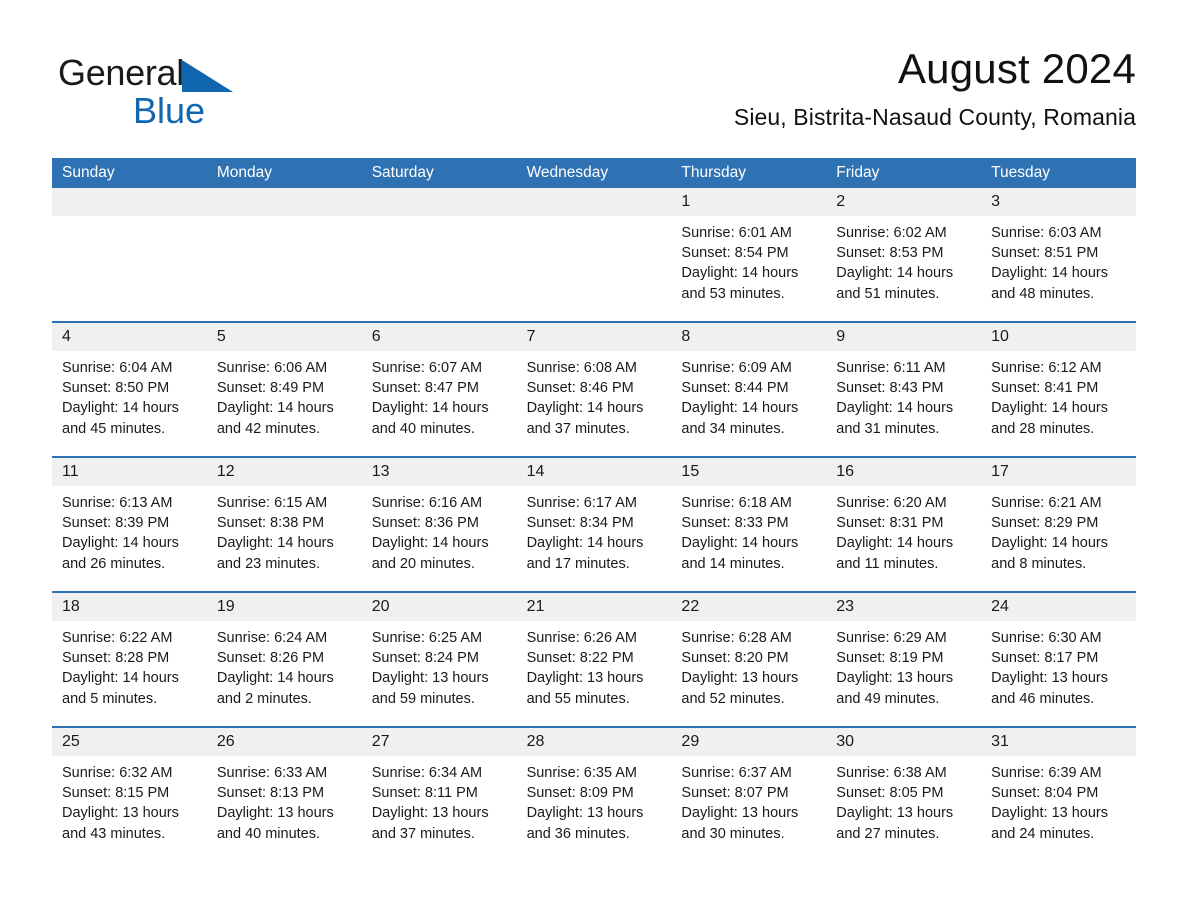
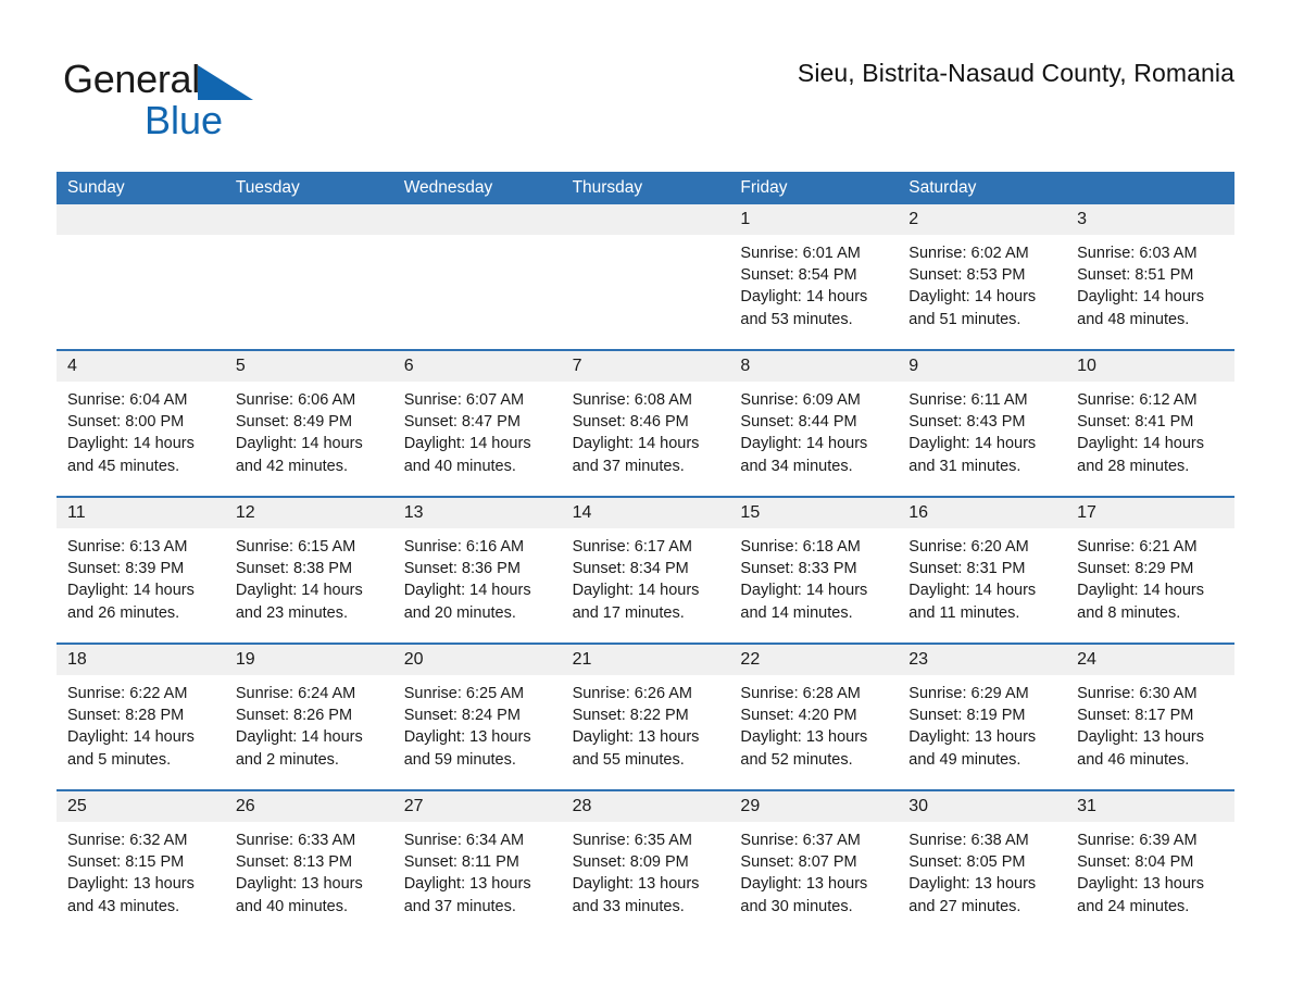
  General
  Blue
- August 2024
  Sieu, Bistrita-Nasaud County, Romania
  Sunday
- Monday
- Saturday
+ Tuesday
  Wednesday
  Thursday
  Friday
- Tuesday
+ Saturday
  1
  Sunrise: 6:01 AM
  Sunset: 8:54 PM
  Daylight: 14 hours
  and 53 minutes.
  2
  Sunrise: 6:02 AM
  Sunset: 8:53 PM
  Daylight: 14 hours
  and 51 minutes.
  3
  Sunrise: 6:03 AM
  Sunset: 8:51 PM
  Daylight: 14 hours
  and 48 minutes.
  4
  Sunrise: 6:04 AM
- Sunset: 8:50 PM
+ Sunset: 8:00 PM
  Daylight: 14 hours
  and 45 minutes.
  5
  Sunrise: 6:06 AM
  Sunset: 8:49 PM
  Daylight: 14 hours
  and 42 minutes.
  6
  Sunrise: 6:07 AM
  Sunset: 8:47 PM
  Daylight: 14 hours
  and 40 minutes.
  7
  Sunrise: 6:08 AM
  Sunset: 8:46 PM
  Daylight: 14 hours
  and 37 minutes.
  8
  Sunrise: 6:09 AM
  Sunset: 8:44 PM
  Daylight: 14 hours
  and 34 minutes.
  9
  Sunrise: 6:11 AM
  Sunset: 8:43 PM
  Daylight: 14 hours
  and 31 minutes.
  10
  Sunrise: 6:12 AM
  Sunset: 8:41 PM
  Daylight: 14 hours
  and 28 minutes.
  11
  Sunrise: 6:13 AM
  Sunset: 8:39 PM
  Daylight: 14 hours
  and 26 minutes.
  12
  Sunrise: 6:15 AM
  Sunset: 8:38 PM
  Daylight: 14 hours
  and 23 minutes.
  13
  Sunrise: 6:16 AM
  Sunset: 8:36 PM
  Daylight: 14 hours
  and 20 minutes.
  14
  Sunrise: 6:17 AM
  Sunset: 8:34 PM
  Daylight: 14 hours
  and 17 minutes.
  15
  Sunrise: 6:18 AM
  Sunset: 8:33 PM
  Daylight: 14 hours
  and 14 minutes.
  16
  Sunrise: 6:20 AM
  Sunset: 8:31 PM
  Daylight: 14 hours
  and 11 minutes.
  17
  Sunrise: 6:21 AM
  Sunset: 8:29 PM
  Daylight: 14 hours
  and 8 minutes.
  18
  Sunrise: 6:22 AM
  Sunset: 8:28 PM
  Daylight: 14 hours
  and 5 minutes.
  19
  Sunrise: 6:24 AM
  Sunset: 8:26 PM
  Daylight: 14 hours
  and 2 minutes.
  20
  Sunrise: 6:25 AM
  Sunset: 8:24 PM
  Daylight: 13 hours
  and 59 minutes.
  21
  Sunrise: 6:26 AM
  Sunset: 8:22 PM
  Daylight: 13 hours
  and 55 minutes.
  22
  Sunrise: 6:28 AM
- Sunset: 8:20 PM
+ Sunset: 4:20 PM
  Daylight: 13 hours
  and 52 minutes.
  23
  Sunrise: 6:29 AM
  Sunset: 8:19 PM
  Daylight: 13 hours
  and 49 minutes.
  24
  Sunrise: 6:30 AM
  Sunset: 8:17 PM
  Daylight: 13 hours
  and 46 minutes.
  25
  Sunrise: 6:32 AM
  Sunset: 8:15 PM
  Daylight: 13 hours
  and 43 minutes.
  26
  Sunrise: 6:33 AM
  Sunset: 8:13 PM
  Daylight: 13 hours
  and 40 minutes.
  27
  Sunrise: 6:34 AM
  Sunset: 8:11 PM
  Daylight: 13 hours
  and 37 minutes.
  28
  Sunrise: 6:35 AM
  Sunset: 8:09 PM
  Daylight: 13 hours
- and 36 minutes.
+ and 33 minutes.
  29
  Sunrise: 6:37 AM
  Sunset: 8:07 PM
  Daylight: 13 hours
  and 30 minutes.
  30
  Sunrise: 6:38 AM
  Sunset: 8:05 PM
  Daylight: 13 hours
  and 27 minutes.
  31
  Sunrise: 6:39 AM
  Sunset: 8:04 PM
  Daylight: 13 hours
  and 24 minutes.
